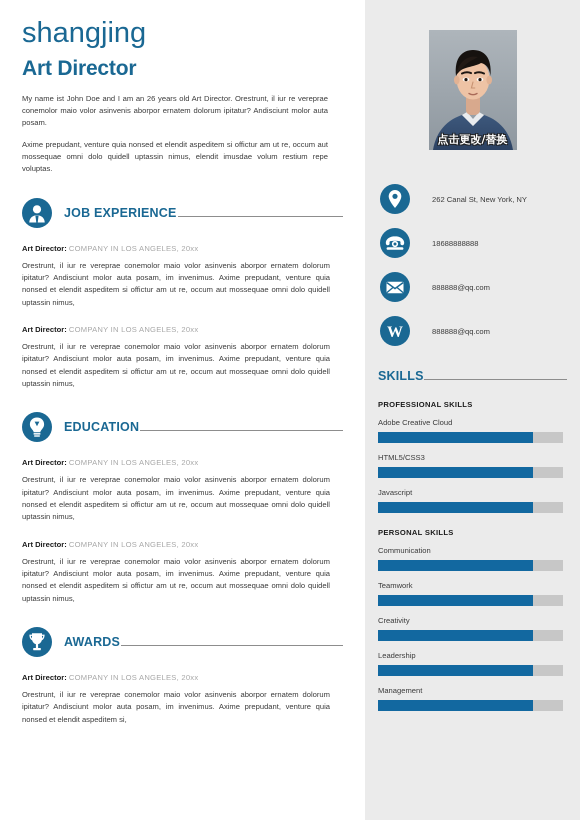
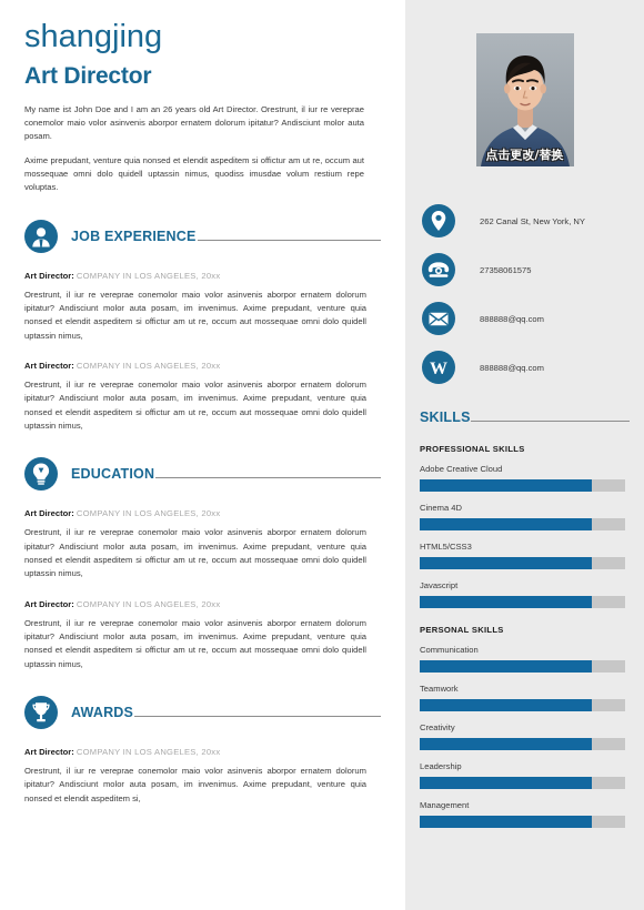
  shangjing
  Art Director
  My name ist John Doe and I am an 26 years old Art Director. Orestrunt, il iur re vereprae conemolor maio volor asinvenis aborpor ernatem dolorum ipitatur? Andisciunt molor auta posam.
- Axime prepudant, venture quia nonsed et elendit aspeditem si offictur am ut re, occum aut mossequae omni dolo quidell uptassin nimus, elendit imusdae volum restium repe voluptas.
+ Axime prepudant, venture quia nonsed et elendit aspeditem si offictur am ut re, occum aut mossequae omni dolo quidell uptassin nimus, quodiss imusdae volum restium repe voluptas.
  JOB EXPERIENCE
  Art Director: COMPANY IN LOS ANGELES, 20xx
  Orestrunt, il iur re vereprae conemolor maio volor asinvenis aborpor ernatem dolorum ipitatur? Andisciunt molor auta posam, im invenimus. Axime prepudant, venture quia nonsed et elendit aspeditem si offictur am ut re, occum aut mossequae omni dolo quidell uptassin nimus,
  Art Director: COMPANY IN LOS ANGELES, 20xx
  Orestrunt, il iur re vereprae conemolor maio volor asinvenis aborpor ernatem dolorum ipitatur? Andisciunt molor auta posam, im invenimus. Axime prepudant, venture quia nonsed et elendit aspeditem si offictur am ut re, occum aut mossequae omni dolo quidell uptassin nimus,
  EDUCATION
  Art Director: COMPANY IN LOS ANGELES, 20xx
  Orestrunt, il iur re vereprae conemolor maio volor asinvenis aborpor ernatem dolorum ipitatur? Andisciunt molor auta posam, im invenimus. Axime prepudant, venture quia nonsed et elendit aspeditem si offictur am ut re, occum aut mossequae omni dolo quidell uptassin nimus,
  Art Director: COMPANY IN LOS ANGELES, 20xx
  Orestrunt, il iur re vereprae conemolor maio volor asinvenis aborpor ernatem dolorum ipitatur? Andisciunt molor auta posam, im invenimus. Axime prepudant, venture quia nonsed et elendit aspeditem si offictur am ut re, occum aut mossequae omni dolo quidell uptassin nimus,
  AWARDS
  Art Director: COMPANY IN LOS ANGELES, 20xx
  Orestrunt, il iur re vereprae conemolor maio volor asinvenis aborpor ernatem dolorum ipitatur? Andisciunt molor auta posam, im invenimus. Axime prepudant, venture quia nonsed et elendit aspeditem si,
  点击更改/替换
  262 Canal St, New York, NY
- 18688888888
+ 27358061575
  888888@qq.com
  W
  888888@qq.com
  SKILLS
  PROFESSIONAL SKILLS
  Adobe Creative Cloud
+ Cinema 4D
  HTML5/CSS3
  Javascript
  PERSONAL SKILLS
  Communication
  Teamwork
  Creativity
  Leadership
  Management
